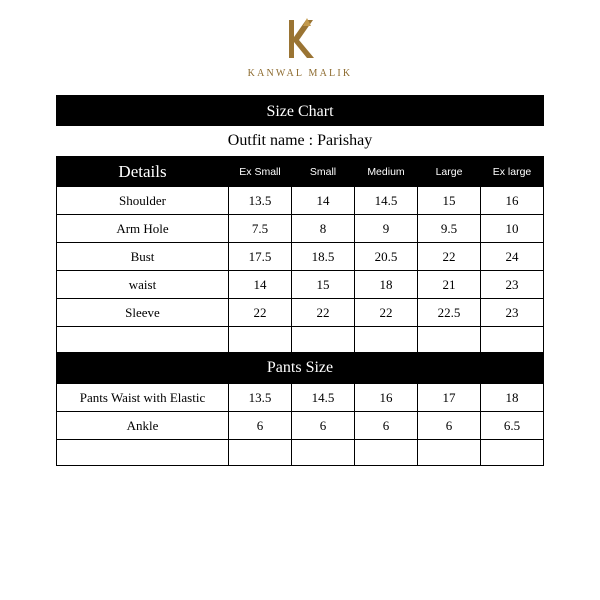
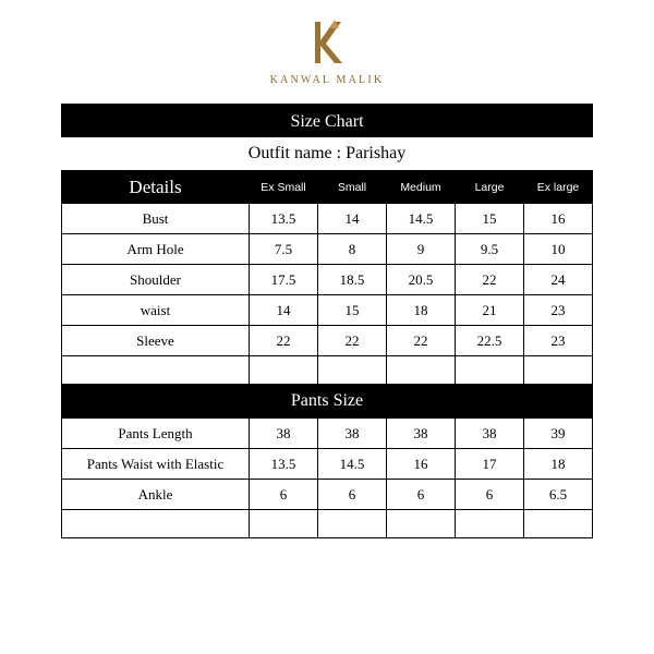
  KANWAL MALIK
  Size Chart
  Outfit name : Parishay
  Details	Ex Small	Small	Medium	Large	Ex large
- Shoulder	13.5	14	14.5	15	16
+ Bust	13.5	14	14.5	15	16
  Arm Hole	7.5	8	9	9.5	10
- Bust	17.5	18.5	20.5	22	24
+ Shoulder	17.5	18.5	20.5	22	24
  waist	14	15	18	21	23
  Sleeve	22	22	22	22.5	23
  Pants Size
+ Pants Length	38	38	38	38	39
  Pants Waist with Elastic	13.5	14.5	16	17	18
  Ankle	6	6	6	6	6.5
